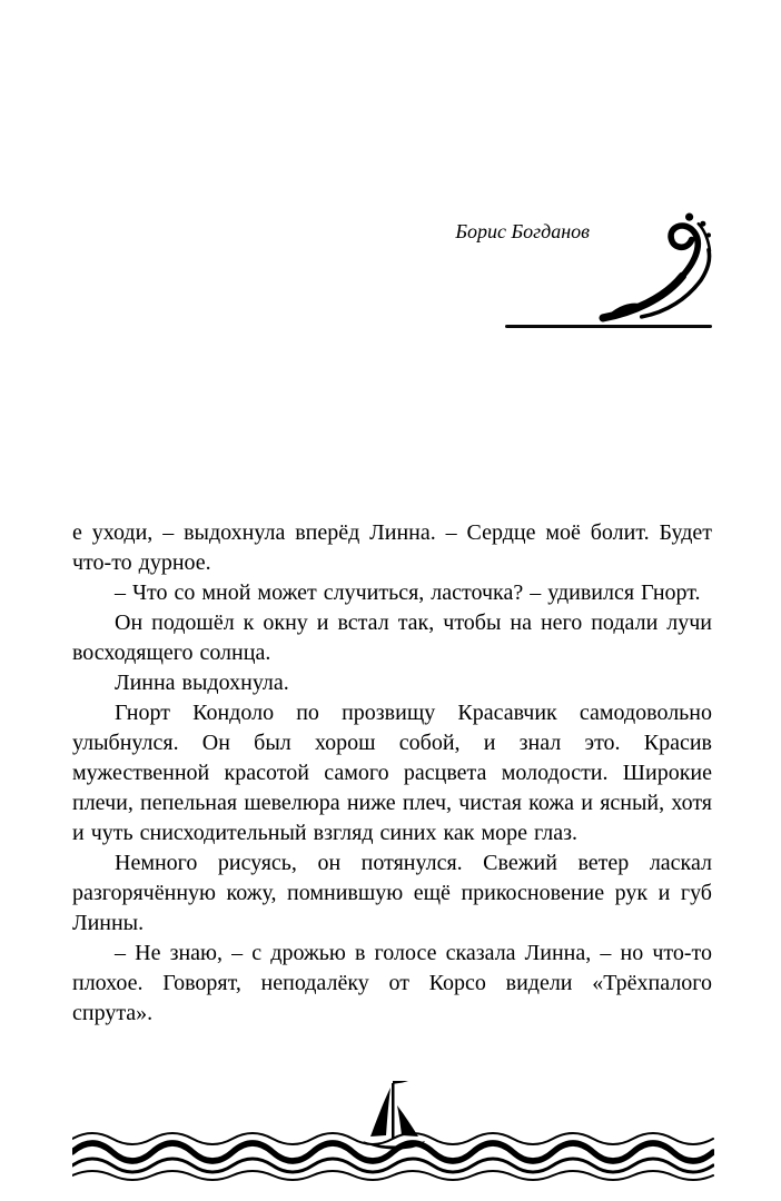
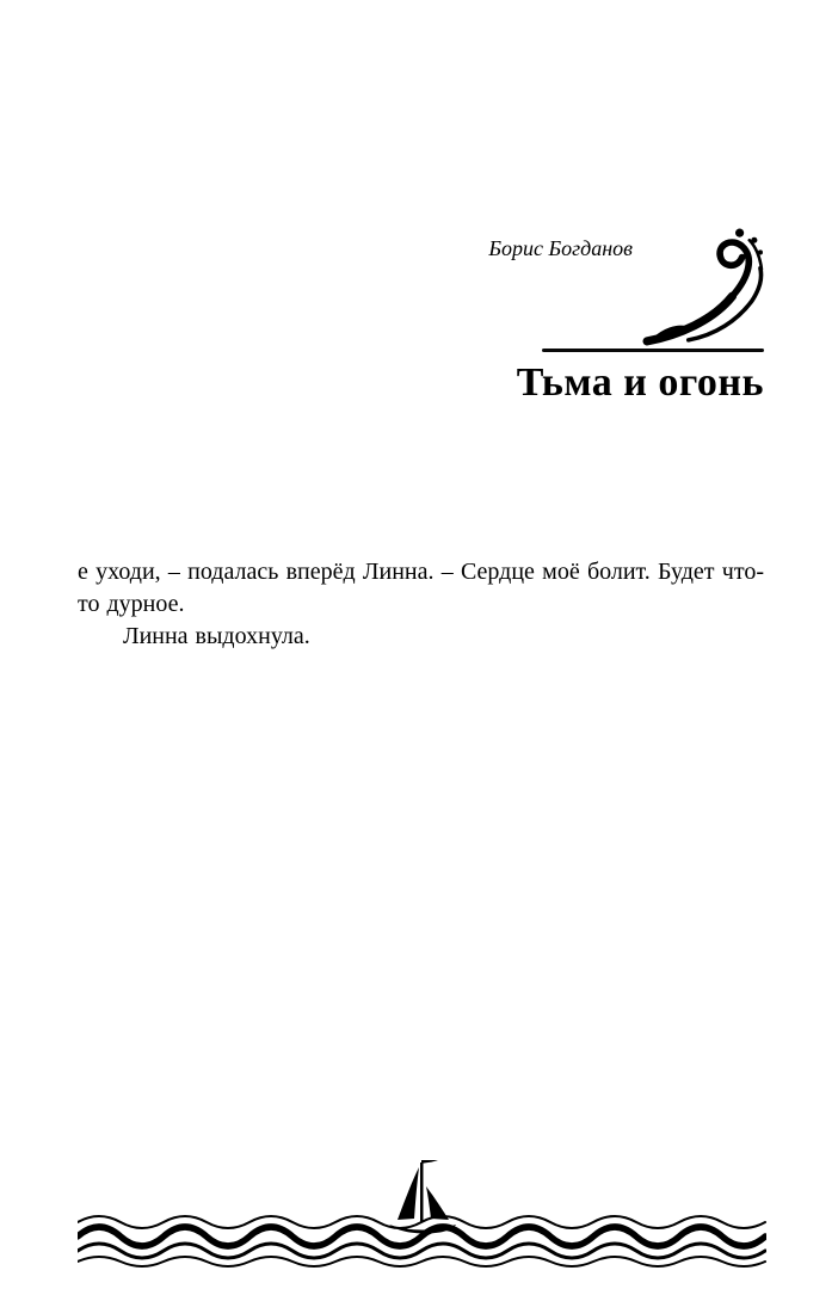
  Борис Богданов
+ Тьма и огонь
- е уходи, – выдохнула вперёд Линна. – Сердце моё болит. Будет что-то дурное.
+ е уходи, – подалась вперёд Линна. – Сердце моё болит. Будет что-то дурное.
- – Что со мной может случиться, ласточка? – удивился Гнорт.
- Он подошёл к окну и встал так, чтобы на него подали лучи восходящего солнца.
  Линна выдохнула.
- Гнорт Кондоло по прозвищу Красавчик самодовольно улыбнулся. Он был хорош собой, и знал это. Красив мужественной красотой самого расцвета молодости. Широкие плечи, пепельная шевелюра ниже плеч, чистая кожа и ясный, хотя и чуть снисходительный взгляд синих как море глаз.
- Немного рисуясь, он потянулся. Свежий ветер ласкал разгорячённую кожу, помнившую ещё прикосновение рук и губ Линны.
- – Не знаю, – с дрожью в голосе сказала Линна, – но что-то плохое. Говорят, неподалёку от Корсо видели «Трёхпалого спрута».
